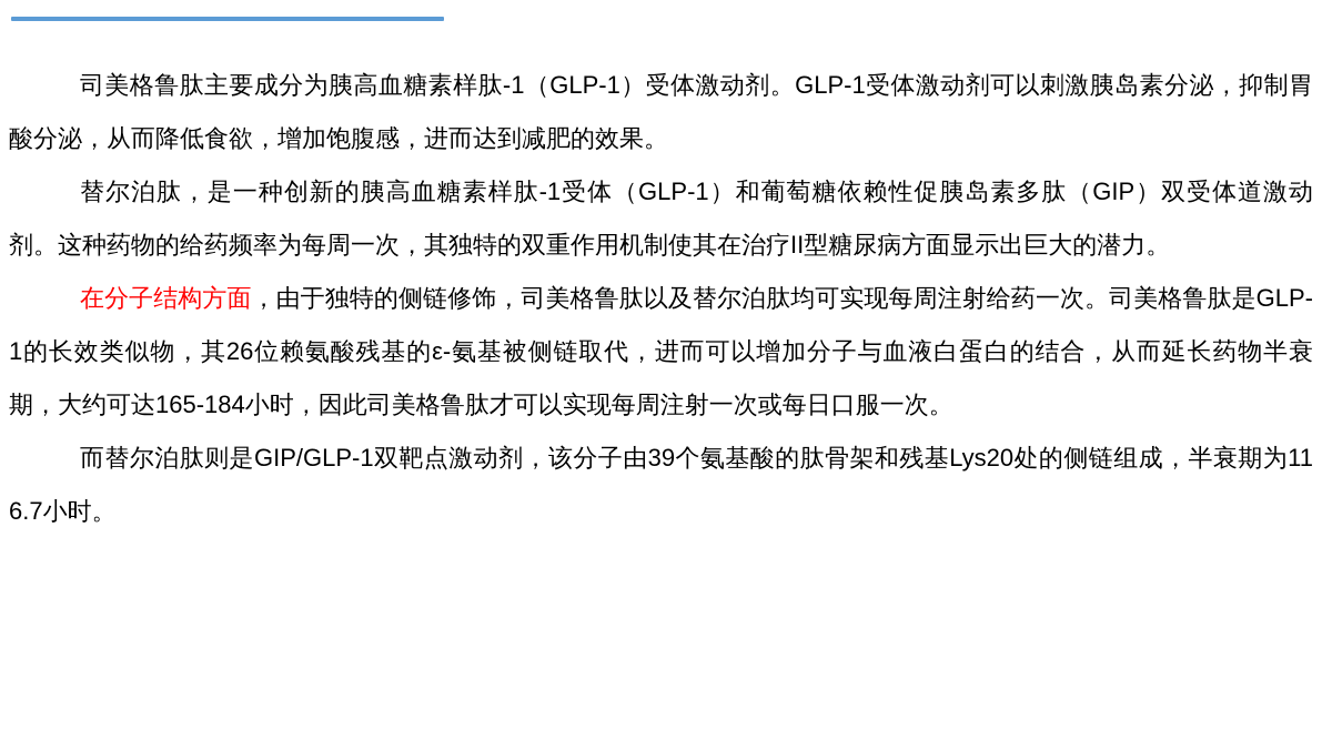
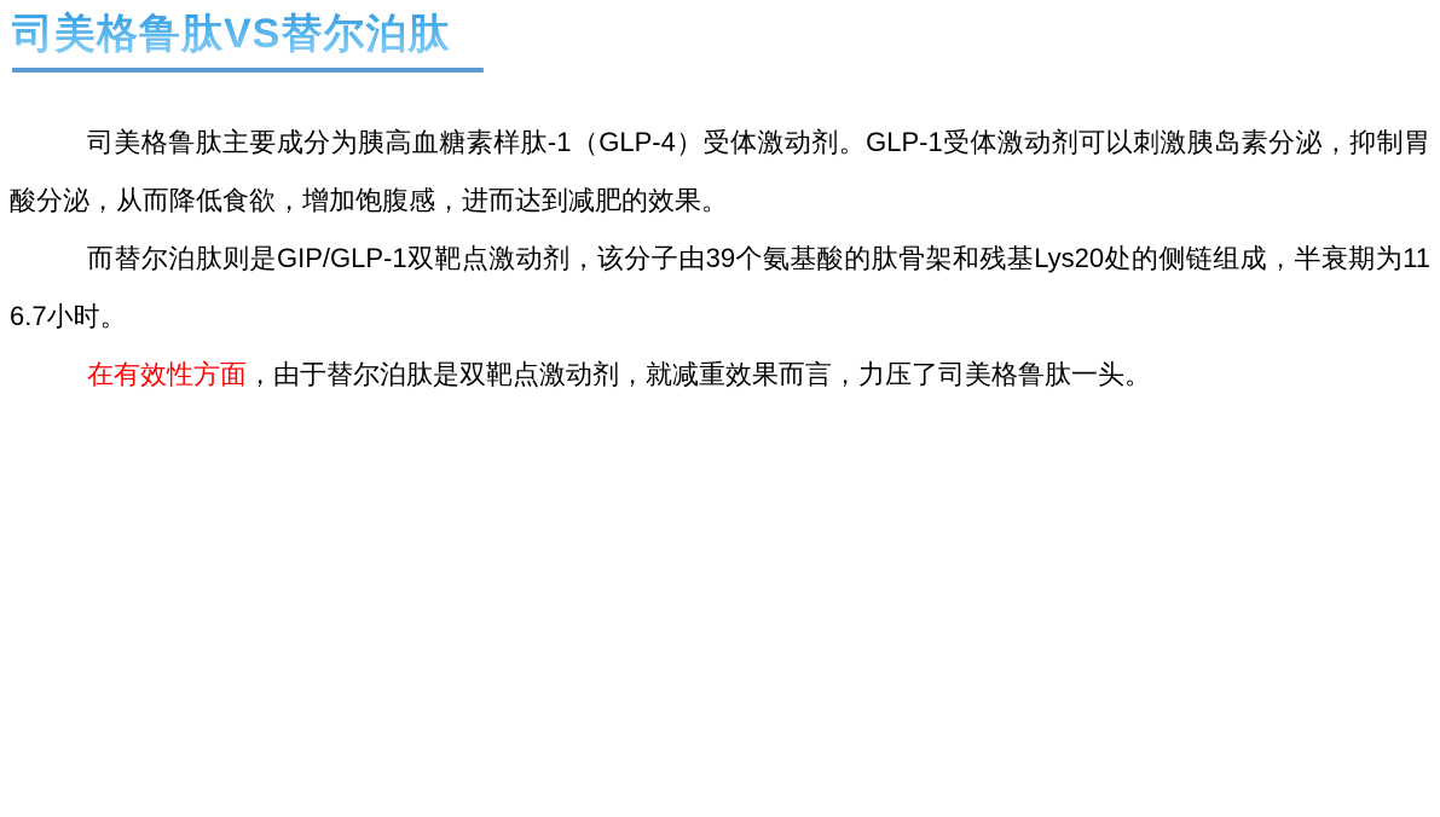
+ 司美格鲁肽VS替尔泊肽
- 司美格鲁肽主要成分为胰高血糖素样肽-1（GLP-1）受体激动剂。GLP-1受体激动剂可以刺激胰岛素分泌，抑制胃酸分泌，从而降低食欲，增加饱腹感，进而达到减肥的效果。
+ 司美格鲁肽主要成分为胰高血糖素样肽-1（GLP-4）受体激动剂。GLP-1受体激动剂可以刺激胰岛素分泌，抑制胃酸分泌，从而降低食欲，增加饱腹感，进而达到减肥的效果。
- 替尔泊肽，是一种创新的胰高血糖素样肽-1受体（GLP-1）和葡萄糖依赖性促胰岛素多肽（GIP）双受体道激动剂。这种药物的给药频率为每周一次，其独特的双重作用机制使其在治疗II型糖尿病方面显示出巨大的潜力。
- 在分子结构方面，由于独特的侧链修饰，司美格鲁肽以及替尔泊肽均可实现每周注射给药一次。司美格鲁肽是GLP-1的长效类似物，其26位赖氨酸残基的ε-氨基被侧链取代，进而可以增加分子与血液白蛋白的结合，从而延长药物半衰期，大约可达165-184小时，因此司美格鲁肽才可以实现每周注射一次或每日口服一次。
  而替尔泊肽则是GIP/GLP-1双靶点激动剂，该分子由39个氨基酸的肽骨架和残基Lys20处的侧链组成，半衰期为116.7小时。
+ 在有效性方面，由于替尔泊肽是双靶点激动剂，就减重效果而言，力压了司美格鲁肽一头。
